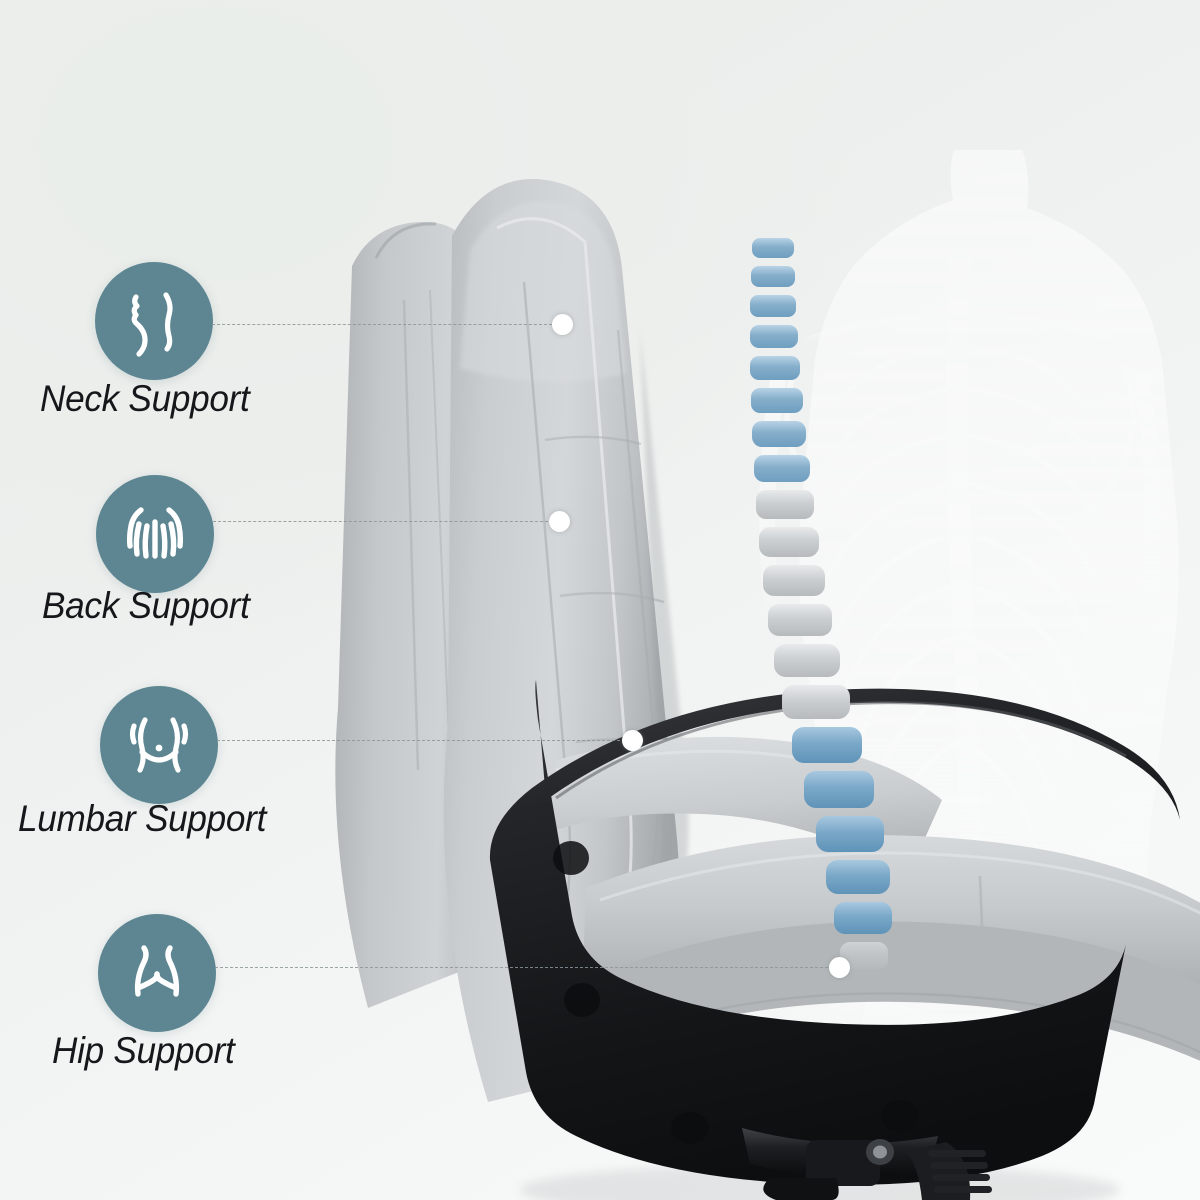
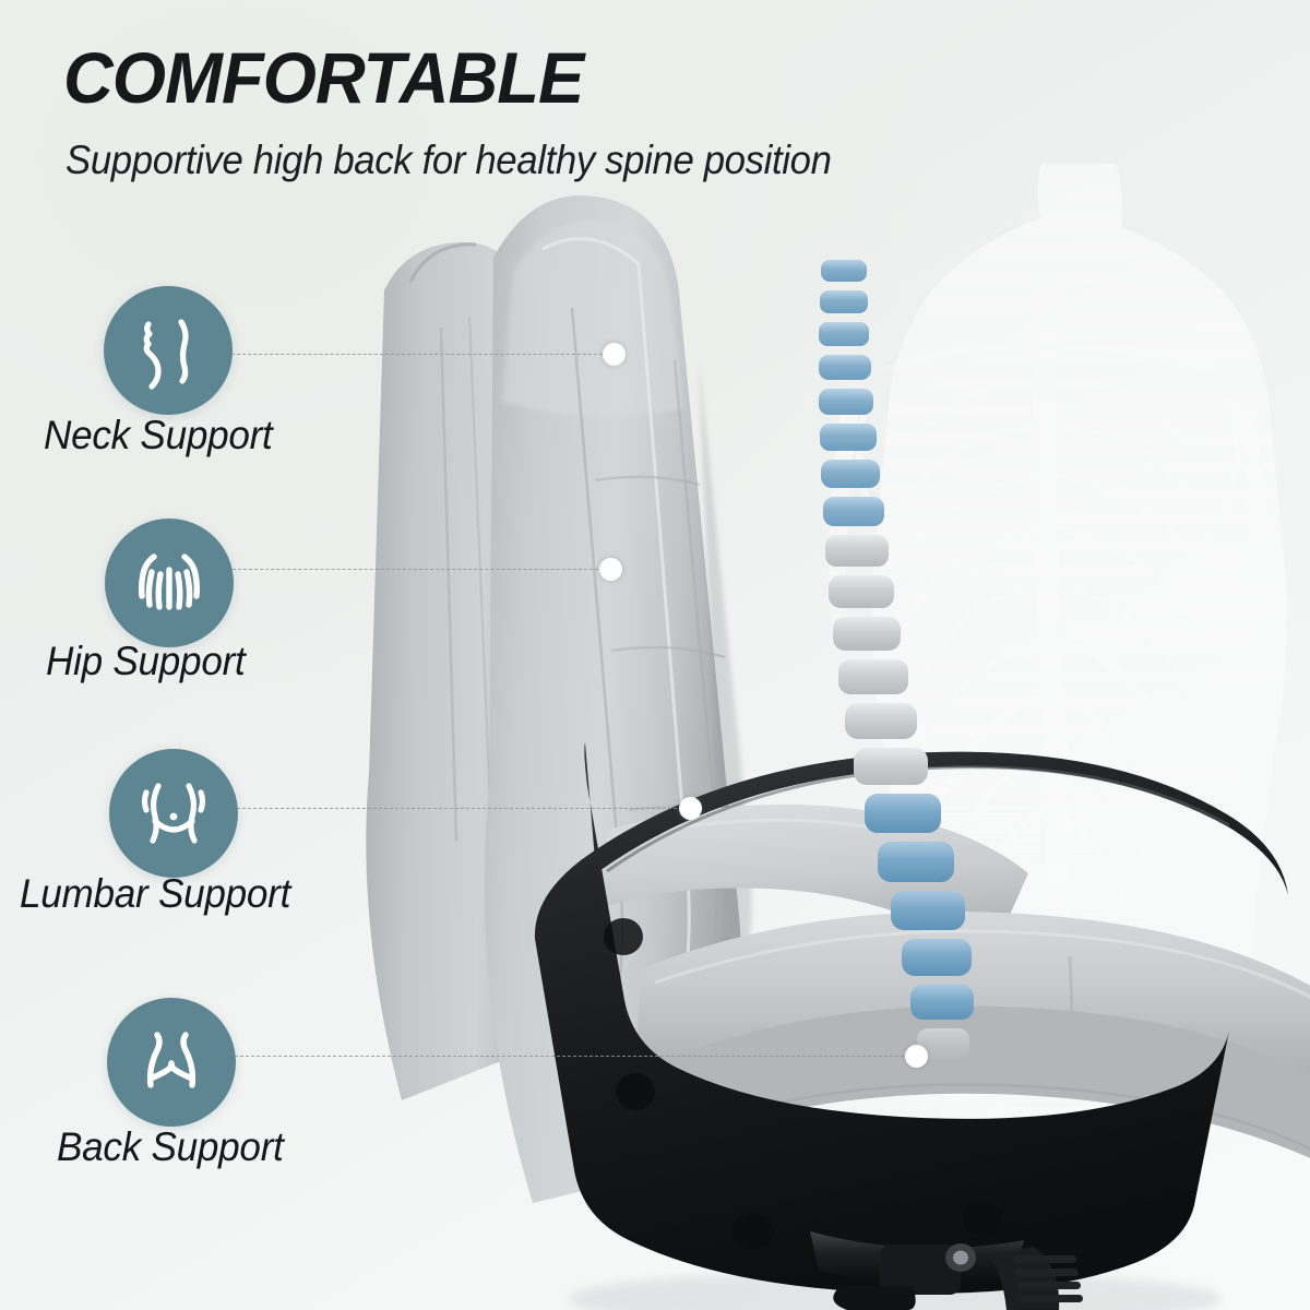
  Neck Support
- Back Support
+ Hip Support
  Lumbar Support
- Hip Support
+ Back Support
+ COMFORTABLE
+ Supportive high back for healthy spine position
